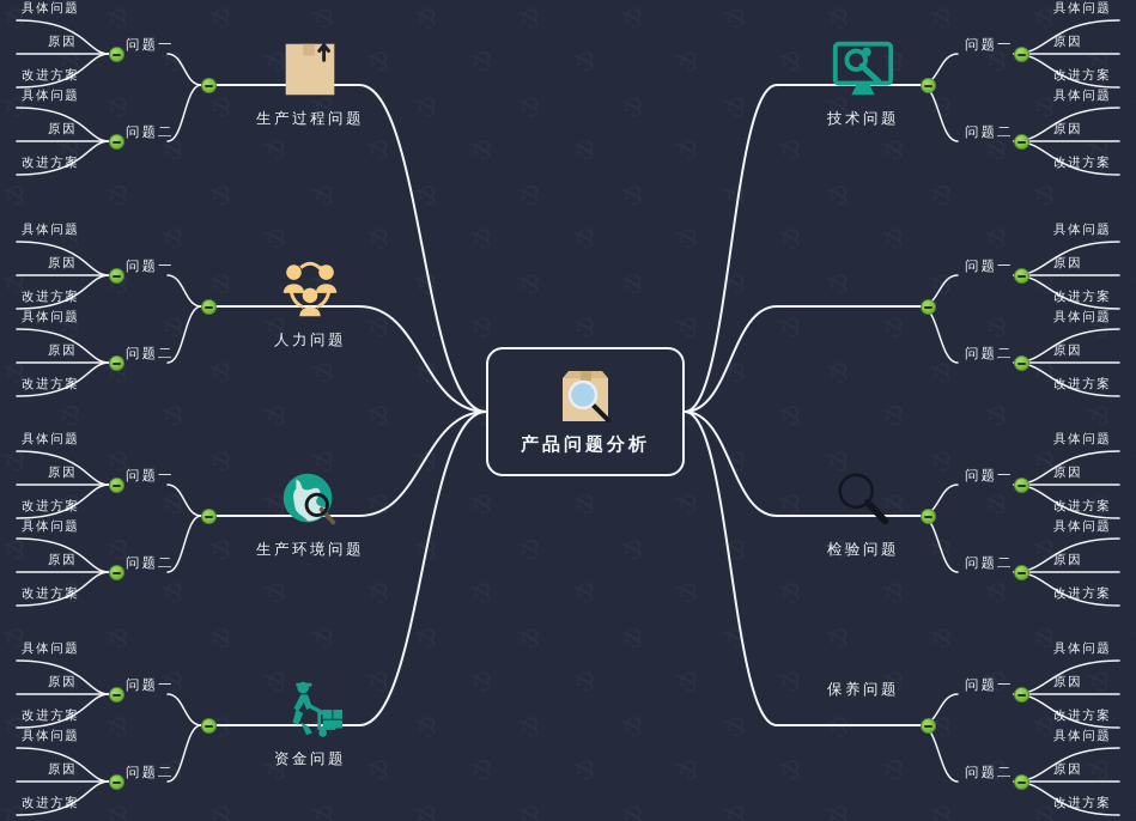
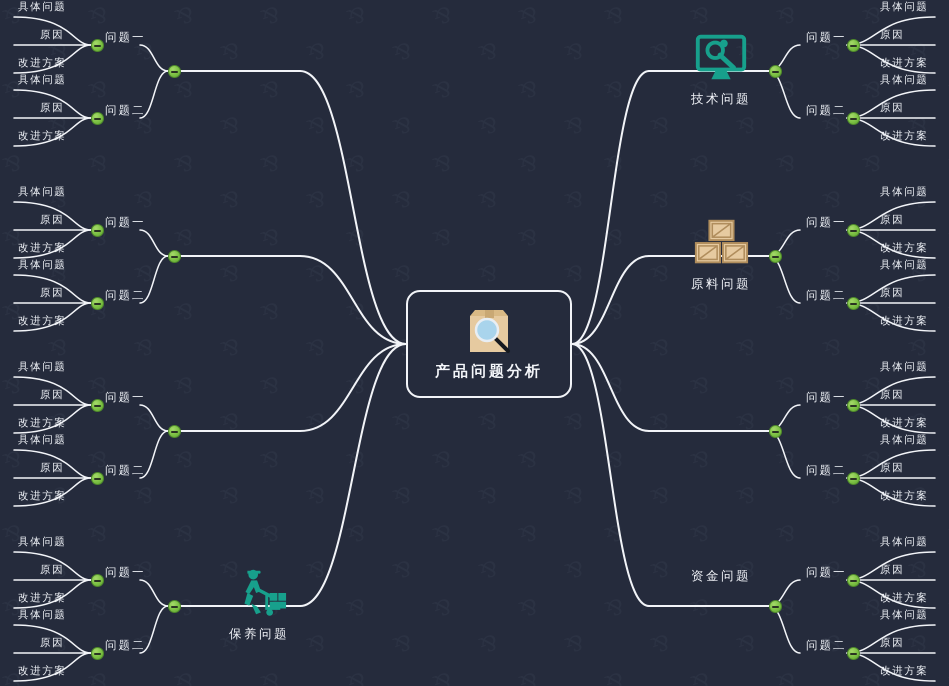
  产品问题分析
- 生产过程问题
  问题一
  具体问题
  原因
  改进方案
  问题二
  具体问题
  原因
  改进方案
- 人力问题
  问题一
  具体问题
  原因
  改进方案
  问题二
  具体问题
  原因
  改进方案
- 生产环境问题
  问题一
  具体问题
  原因
  改进方案
  问题二
  具体问题
  原因
  改进方案
- 资金问题
+ 保养问题
  问题一
  具体问题
  原因
  改进方案
  问题二
  具体问题
  原因
  改进方案
  技术问题
  问题一
  具体问题
  原因
  改进方案
  问题二
  具体问题
  原因
  改进方案
+ 原料问题
  问题一
  具体问题
  原因
  改进方案
  问题二
  具体问题
  原因
  改进方案
- 检验问题
  问题一
  具体问题
  原因
  改进方案
  问题二
  具体问题
  原因
  改进方案
- 保养问题
+ 资金问题
  问题一
  具体问题
  原因
  改进方案
  问题二
  具体问题
  原因
  改进方案
